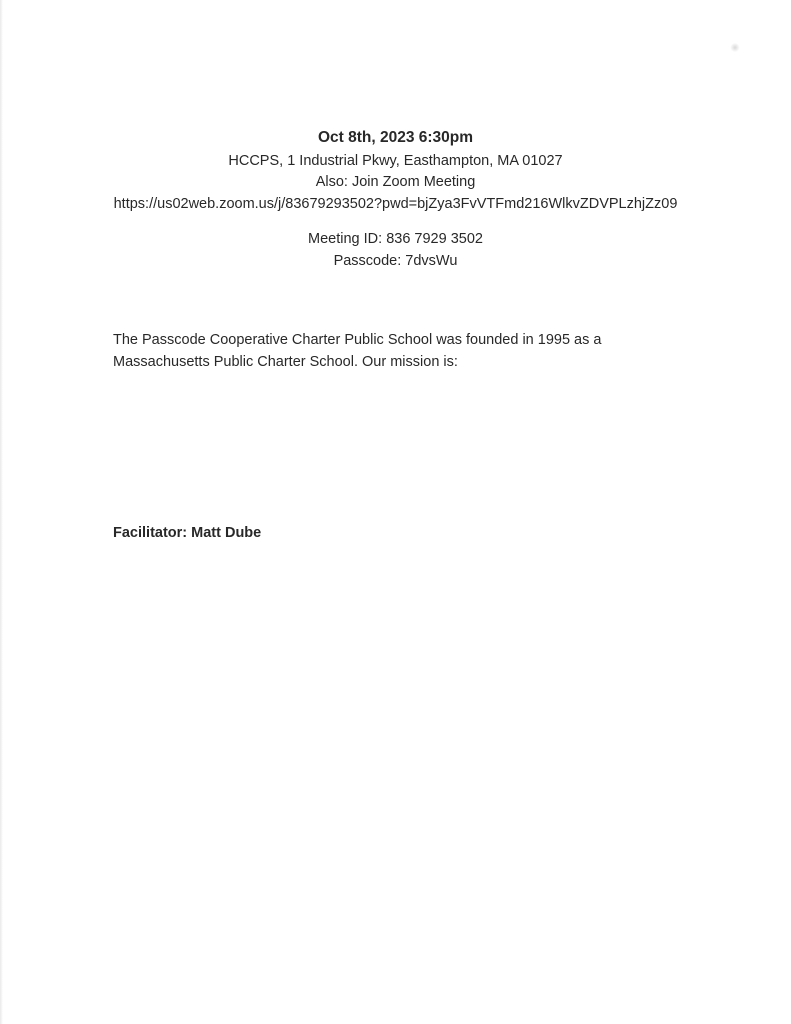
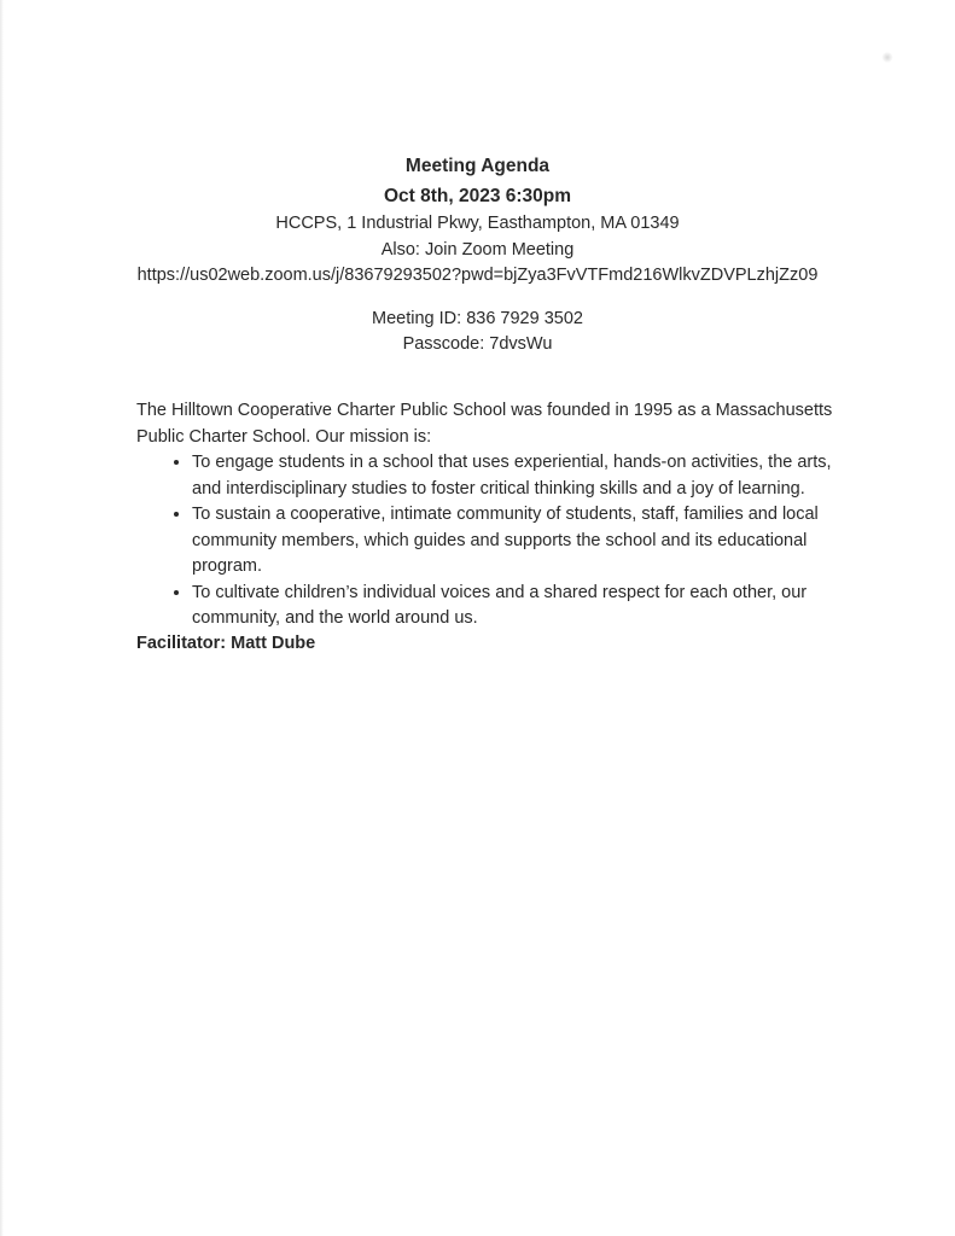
+ Meeting Agenda
  Oct 8th, 2023 6:30pm
- HCCPS, 1 Industrial Pkwy, Easthampton, MA 01027
+ HCCPS, 1 Industrial Pkwy, Easthampton, MA 01349
  Also: Join Zoom Meeting
  https://us02web.zoom.us/j/83679293502?pwd=bjZya3FvVTFmd216WlkvZDVPLzhjZz09
  Meeting ID: 836 7929 3502
  Passcode: 7dvsWu
- The Passcode Cooperative Charter Public School was founded in 1995 as a Massachusetts Public Charter School. Our mission is:
+ The Hilltown Cooperative Charter Public School was founded in 1995 as a Massachusetts Public Charter School. Our mission is:
+ To engage students in a school that uses experiential, hands-on activities, the arts, and interdisciplinary studies to foster critical thinking skills and a joy of learning.
+ To sustain a cooperative, intimate community of students, staff, families and local community members, which guides and supports the school and its educational program.
+ To cultivate children’s individual voices and a shared respect for each other, our community, and the world around us.
  Facilitator: Matt Dube
